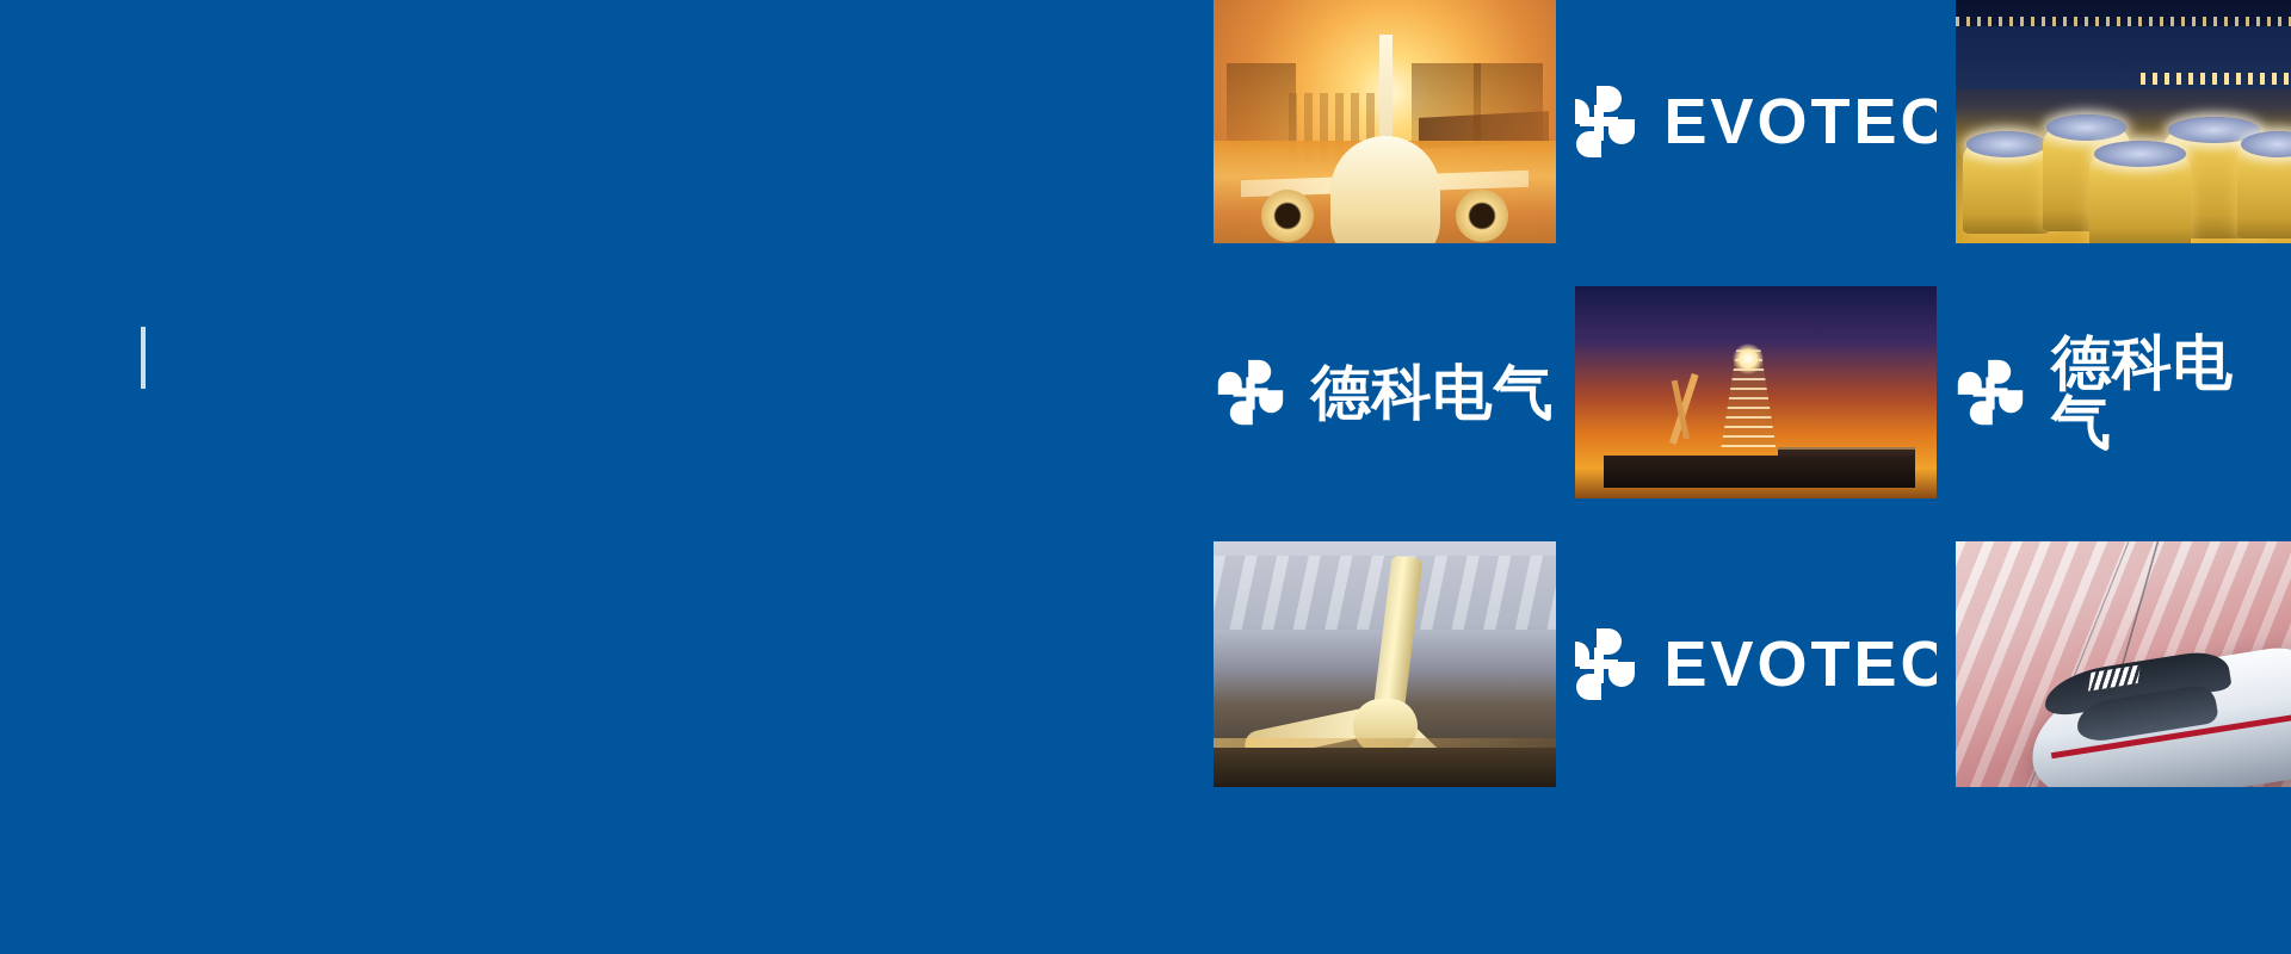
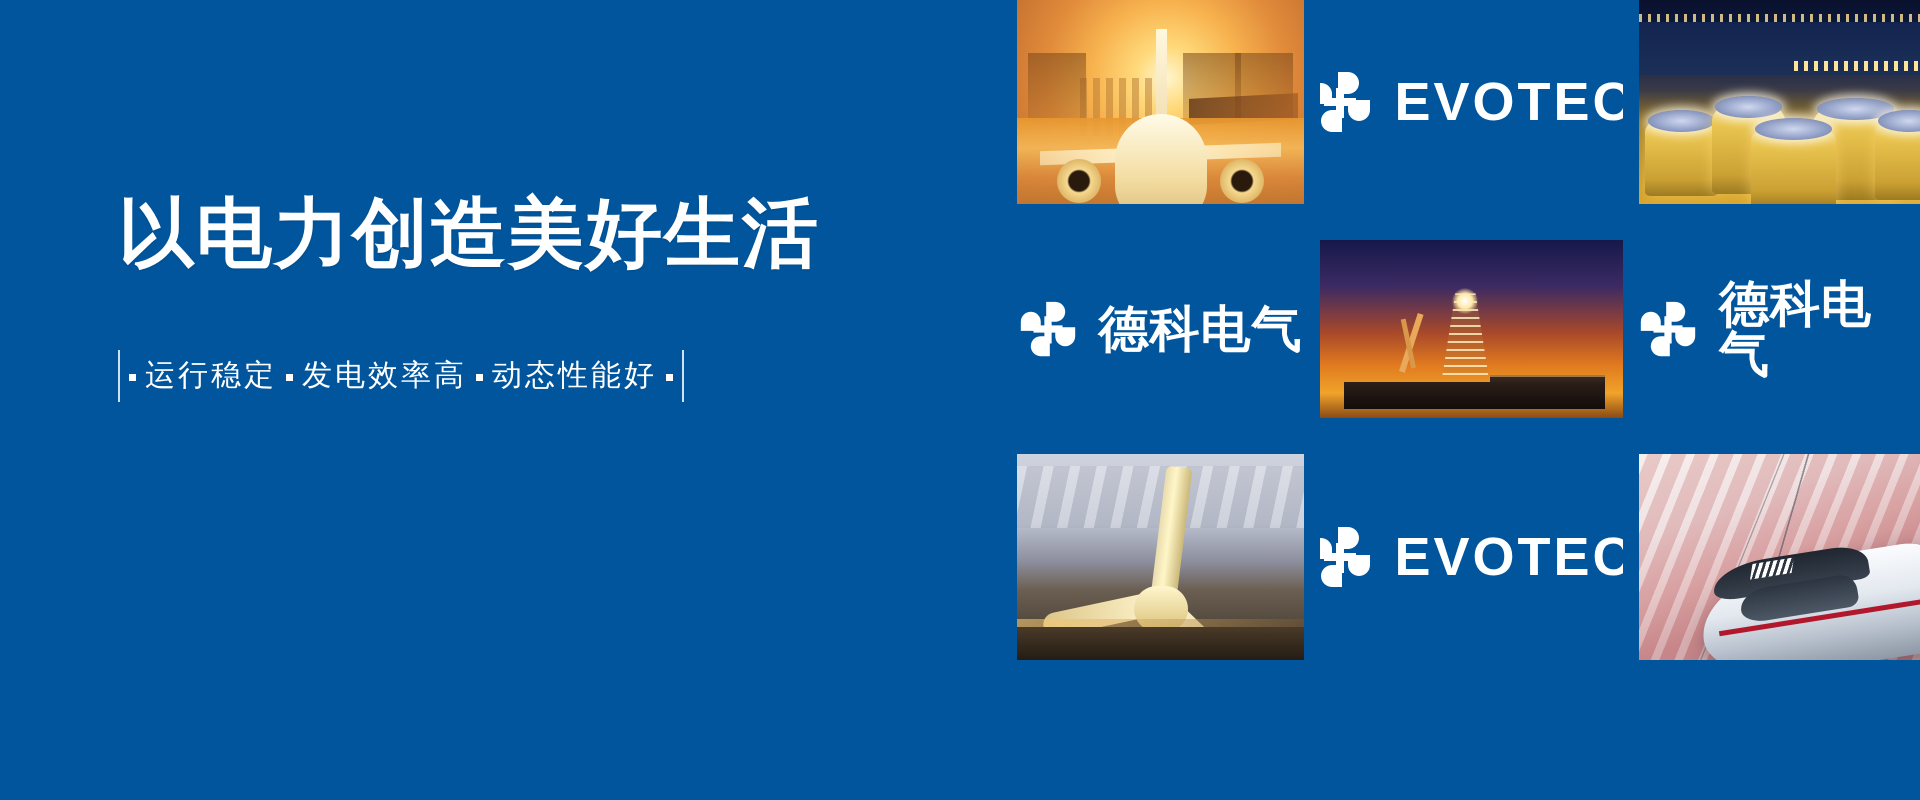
+ 以电力创造美好生活
+ 运行稳定
+ 发电效率高
+ 动态性能好
  EVOTEC
  德科电气
  德科电气
  EVOTEC
